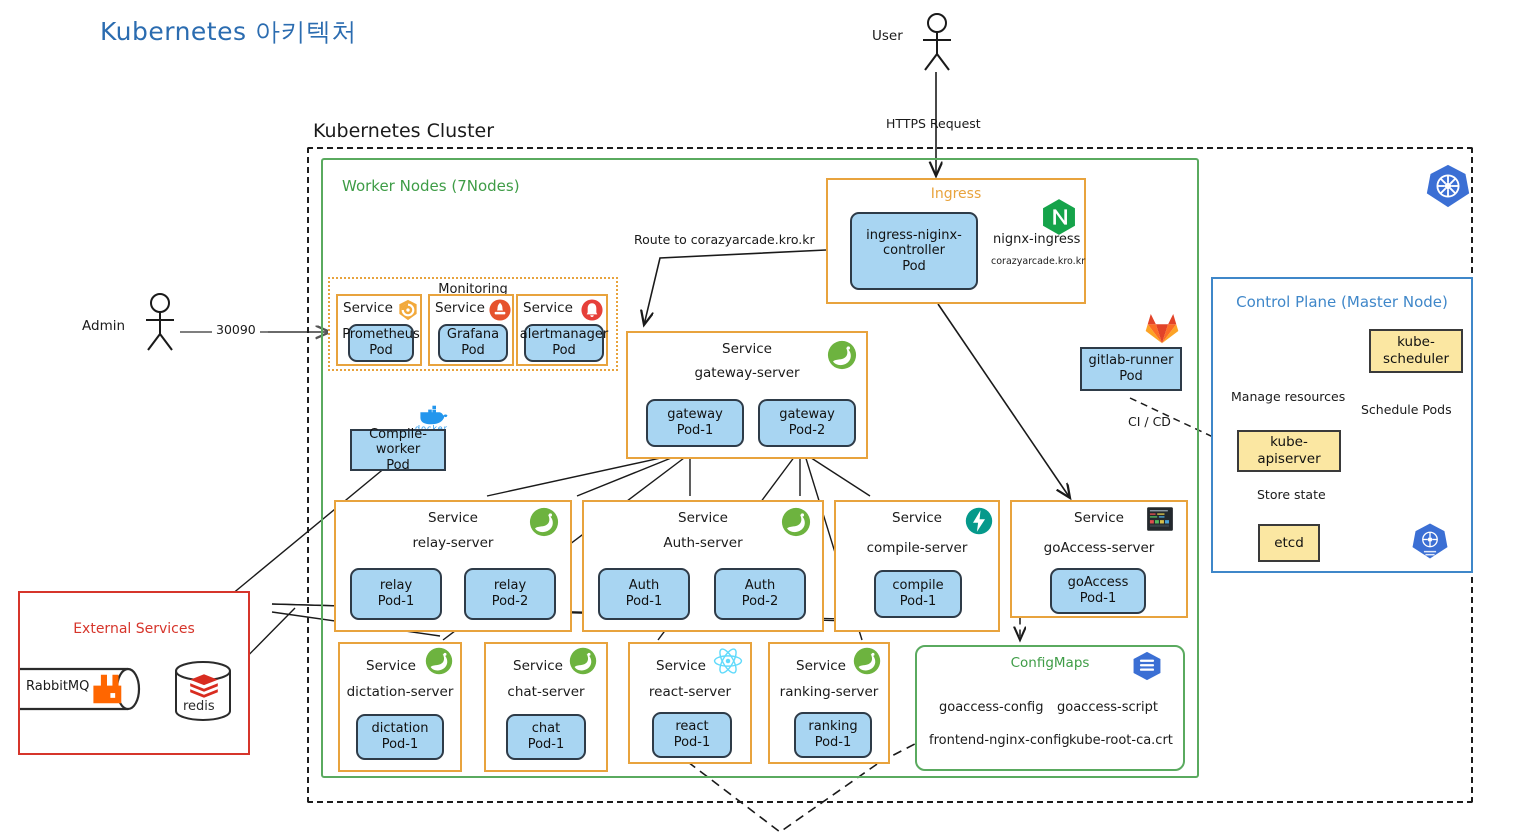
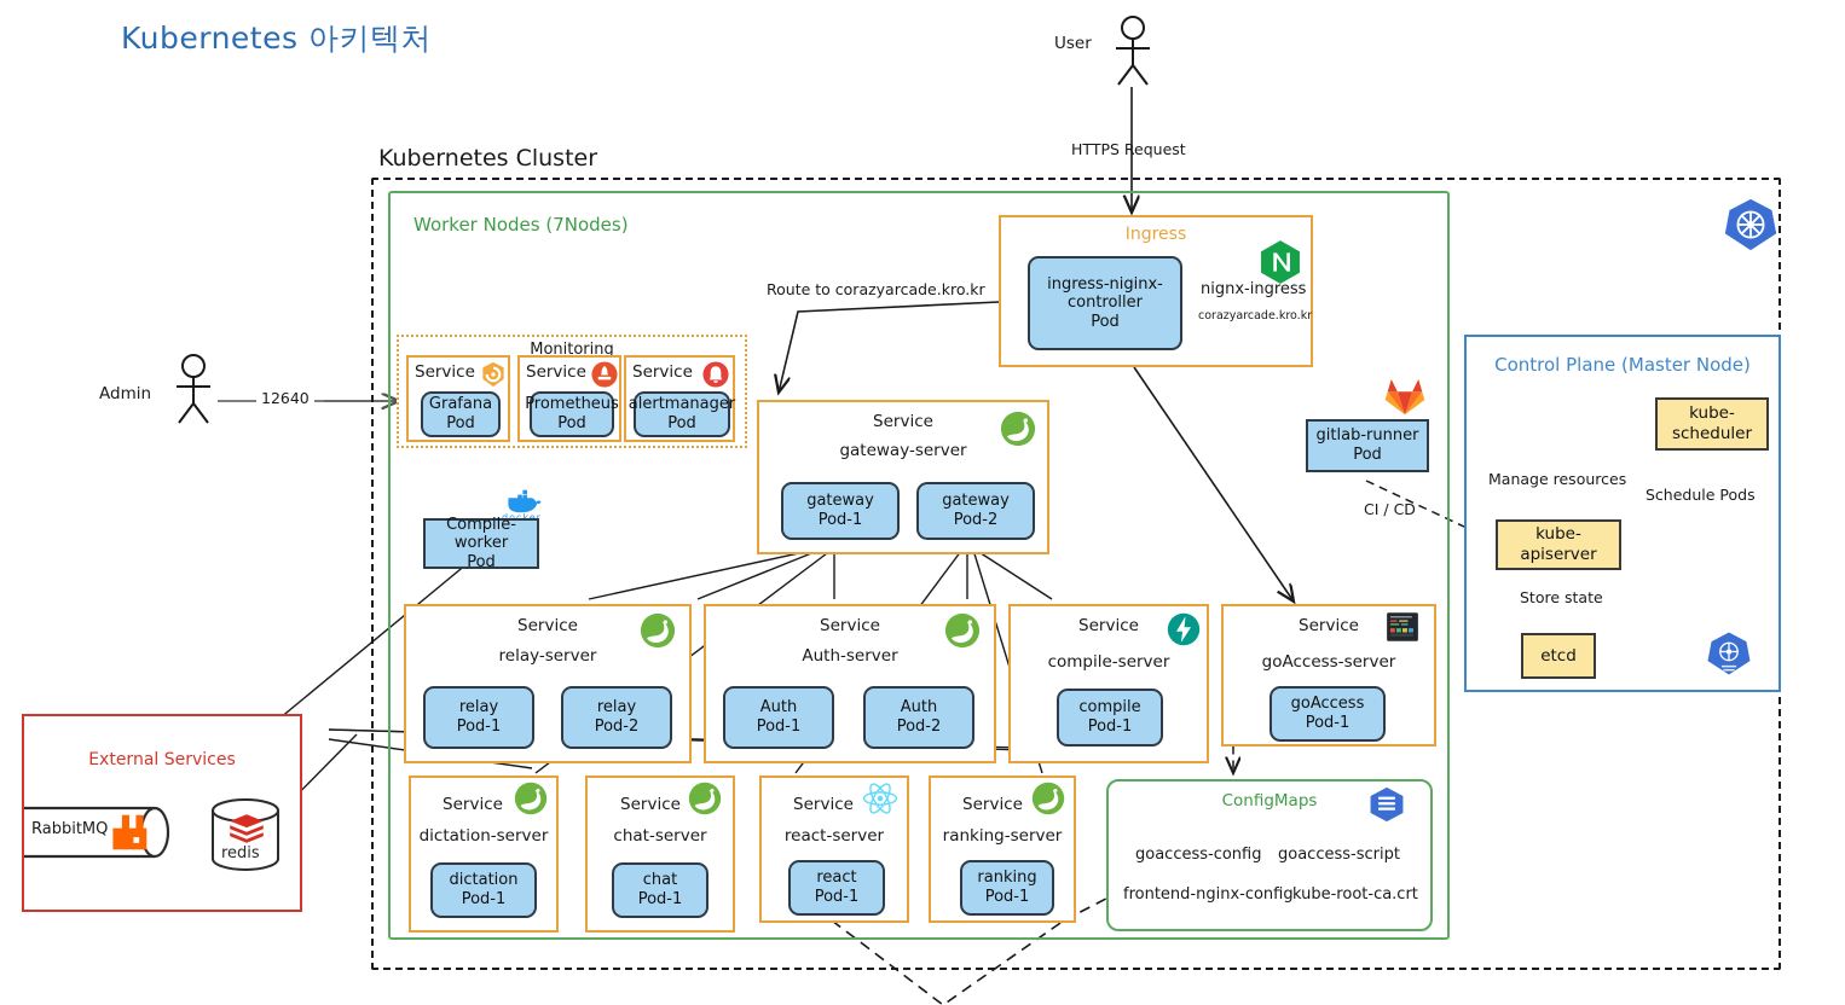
  Kubernetes 아키텍처
  User
  HTTPS Request
  Admin
- 30090
+ 12640
  Kubernetes Cluster
  Worker Nodes (7Nodes)
  Ingress
  ingress-niginx-
  controller
  Pod
  nignx-ingress
  corazyarcade.kro.kr
  Route to corazyarcade.kro.kr
  Monitoring
  Service
- Prometheus
+ Grafana
  Pod
  Service
- Grafana
+ Prometheus
  Pod
  Service
  alertmanager
  Pod
  Compile-worker
  Pod
  Service
  gateway-server
  gateway
  Pod-1
  gateway
  Pod-2
  Service
  relay-server
  relay
  Pod-1
  relay
  Pod-2
  Service
  Auth-server
  Auth
  Pod-1
  Auth
  Pod-2
  Service
  compile-server
  compile
  Pod-1
  Service
  goAccess-server
  goAccess
  Pod-1
  Service
  dictation-server
  dictation
  Pod-1
  Service
  chat-server
  chat
  Pod-1
  Service
  react-server
  react
  Pod-1
  Service
  ranking-server
  ranking
  Pod-1
  ConfigMaps
  goaccess-config
  goaccess-script
  frontend-nginx-config
  kube-root-ca.crt
  gitlab-runner
  Pod
  CI / CD
  Control Plane (Master Node)
  kube-scheduler
  kube-apiserver
  etcd
  Manage resources
  Schedule Pods
  Store state
  External Services
  RabbitMQ
  redis
